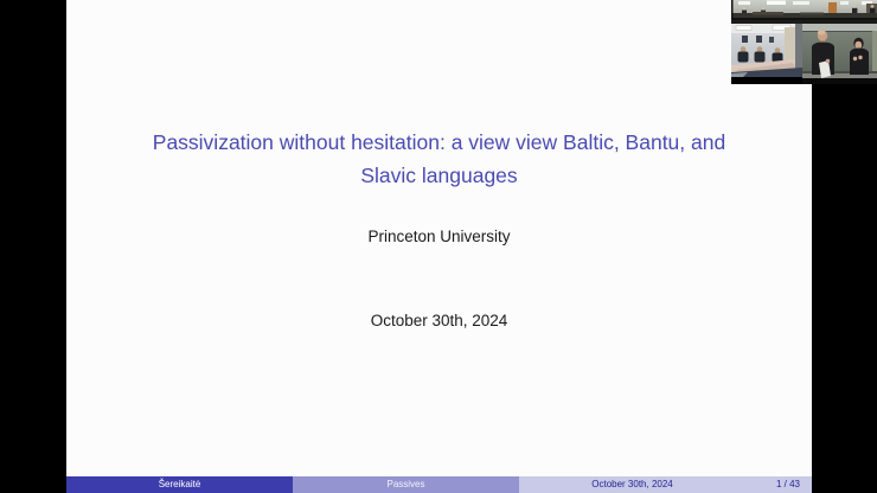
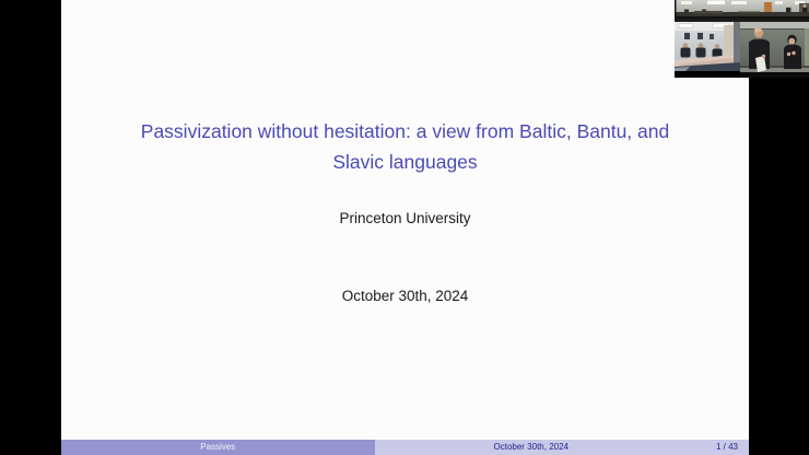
- Passivization without hesitation: a view view Baltic, Bantu, and
+ Passivization without hesitation: a view from Baltic, Bantu, and
  Slavic languages
  Princeton University
  October 30th, 2024
- Šereikaitė
  Passives
  October 30th, 2024
  1 / 43
